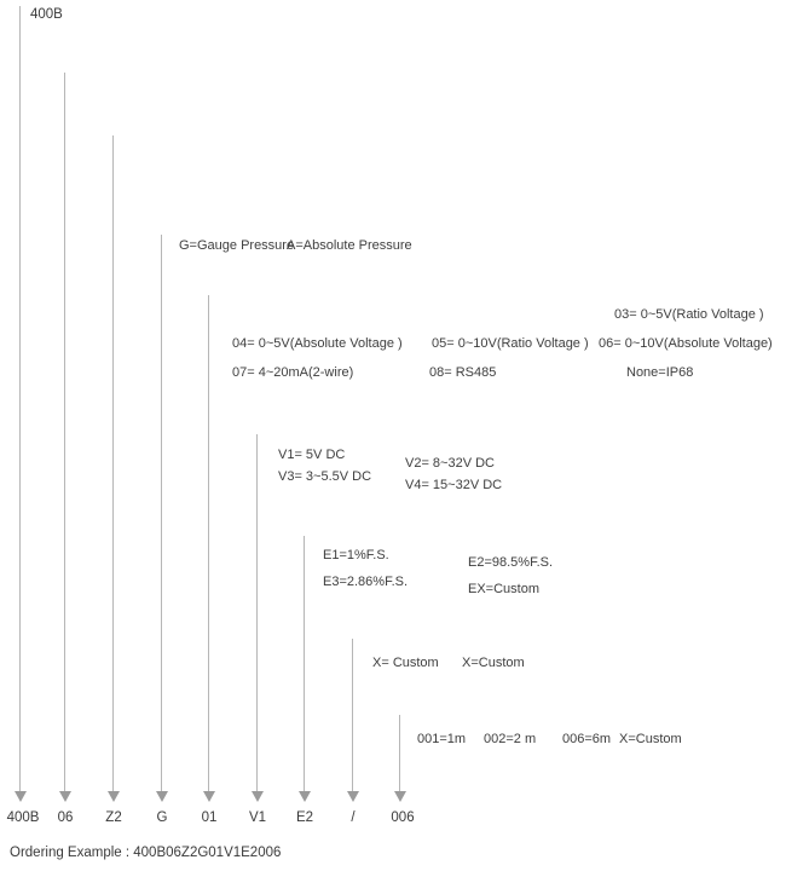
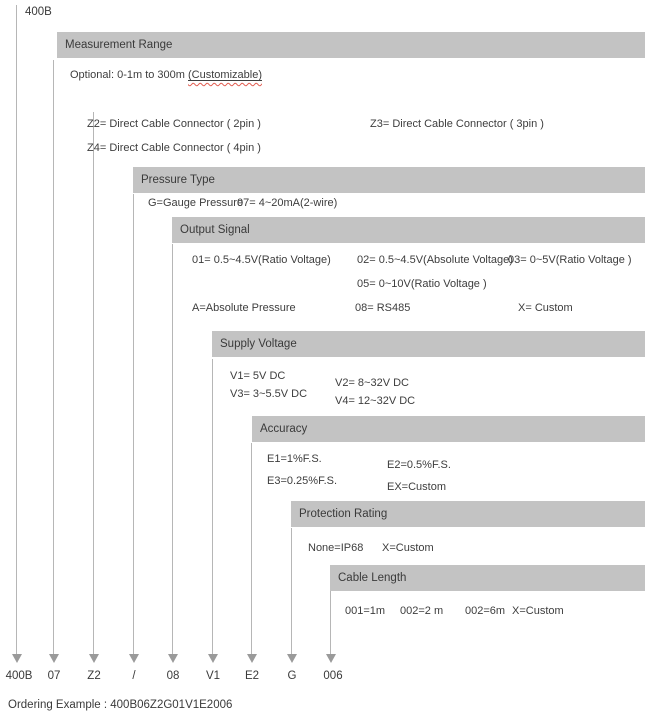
  400B
+ Measurement Range
+ Pressure Type
+ Output Signal
+ Supply Voltage
+ Accuracy
+ Protection Rating
+ Cable Length
+ Optional: 0-1m to 300m (Customizable)
+ Z2= Direct Cable Connector ( 2pin )
+ Z3= Direct Cable Connector ( 3pin )
+ Z4= Direct Cable Connector ( 4pin )
  G=Gauge Pressure
- A=Absolute Pressure
+ 07= 4~20mA(2-wire)
+ 01= 0.5~4.5V(Ratio Voltage)
+ 02= 0.5~4.5V(Absolute Voltage)
  03= 0~5V(Ratio Voltage )
- 04= 0~5V(Absolute Voltage )
  05= 0~10V(Ratio Voltage )
- 06= 0~10V(Absolute Voltage)
- 07= 4~20mA(2-wire)
+ A=Absolute Pressure
  08= RS485
- None=IP68
+ X= Custom
  V1= 5V DC
  V2= 8~32V DC
  V3= 3~5.5V DC
- V4= 15~32V DC
+ V4= 12~32V DC
  E1=1%F.S.
- E2=98.5%F.S.
+ E2=0.5%F.S.
- E3=2.86%F.S.
+ E3=0.25%F.S.
  EX=Custom
- X= Custom
+ None=IP68
  X=Custom
  001=1m
  002=2 m
- 006=6m
+ 002=6m
  X=Custom
  400B
- 06
+ 07
  Z2
- G
+ /
- 01
+ 08
  V1
  E2
- /
+ G
  006
  Ordering Example : 400B06Z2G01V1E2006
